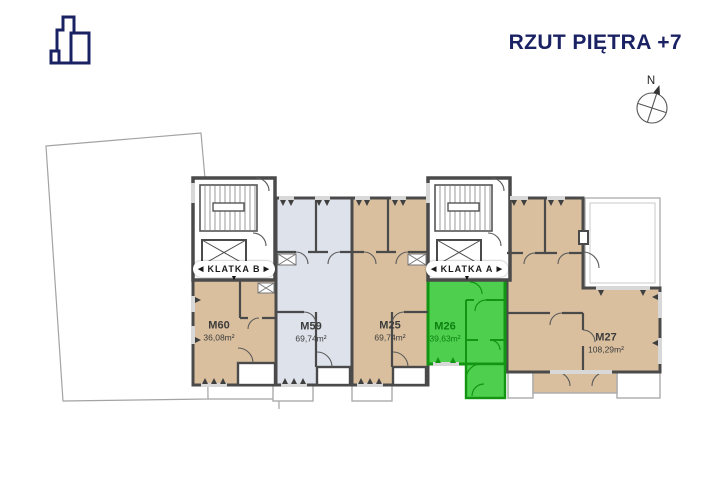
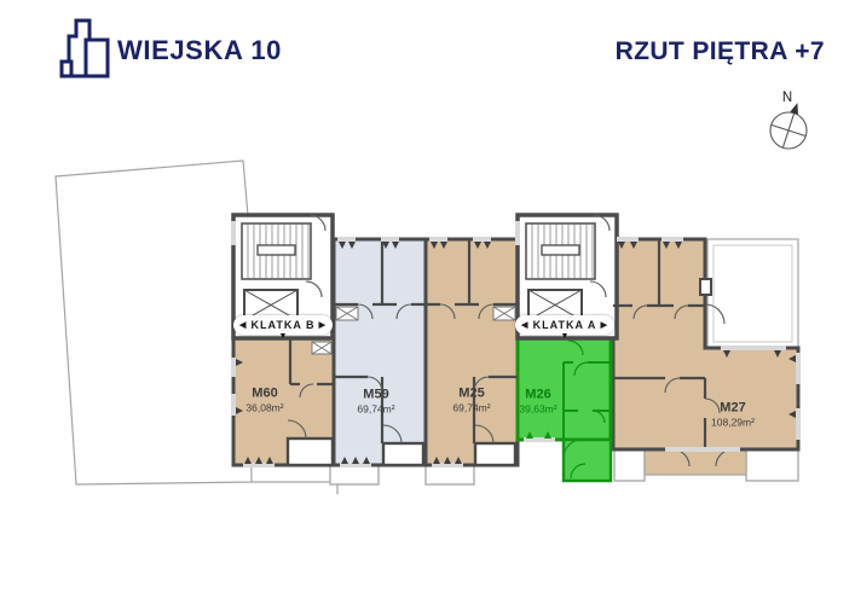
+ WIEJSKA 10
  RZUT PIĘTRA +7
  N
  KLATKA B
  KLATKA A
  M60
  36,08m²
  M59
  69,74m²
  M25
  69,74m²
  M26
  39,63m²
  M27
  108,29m²
